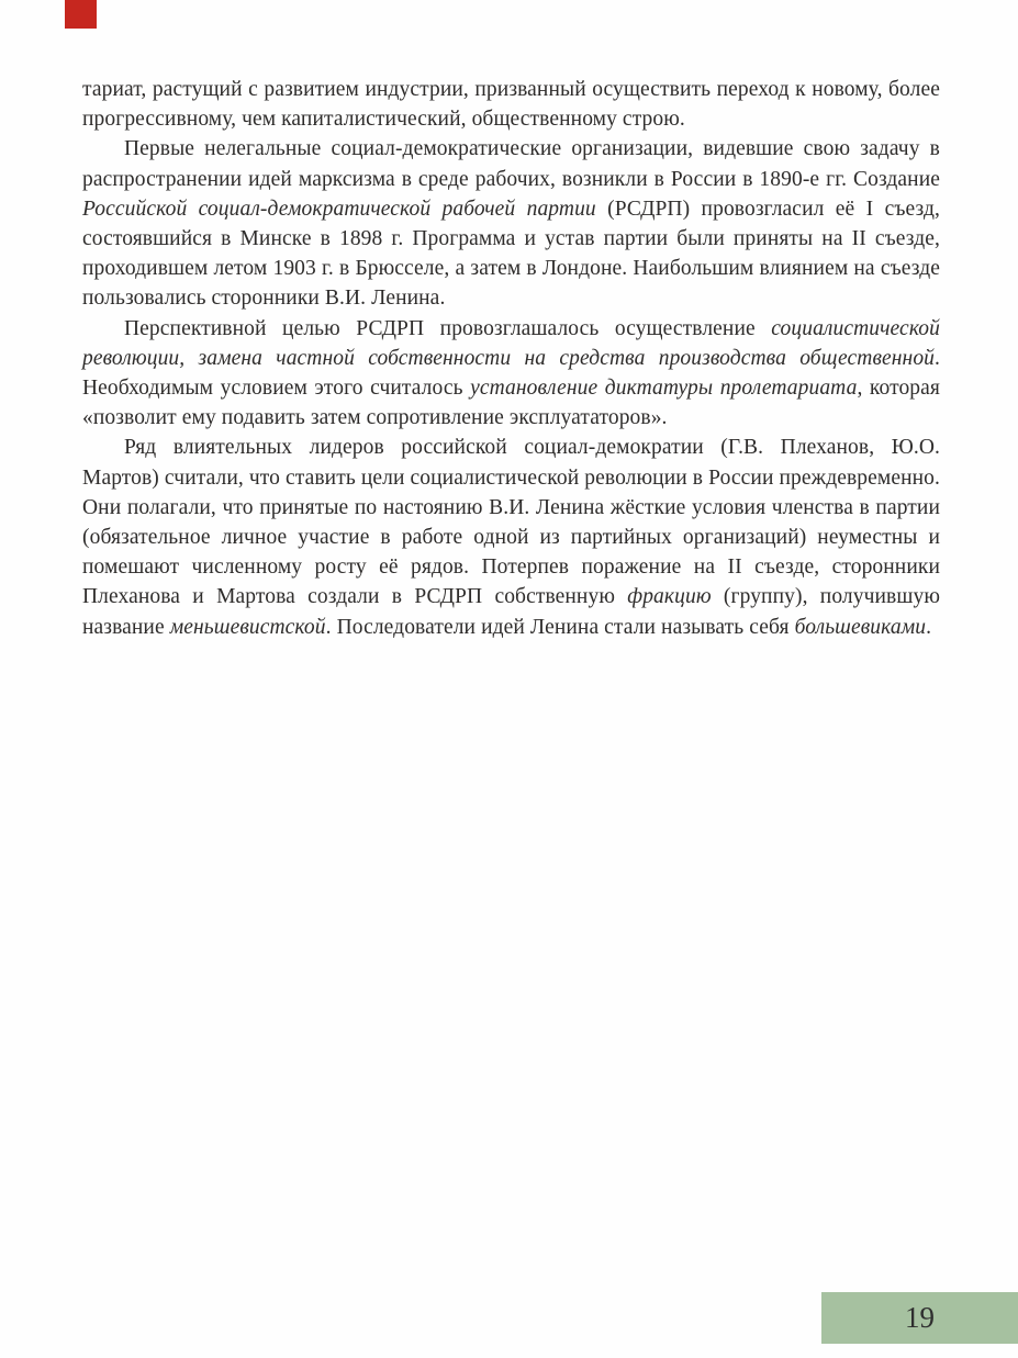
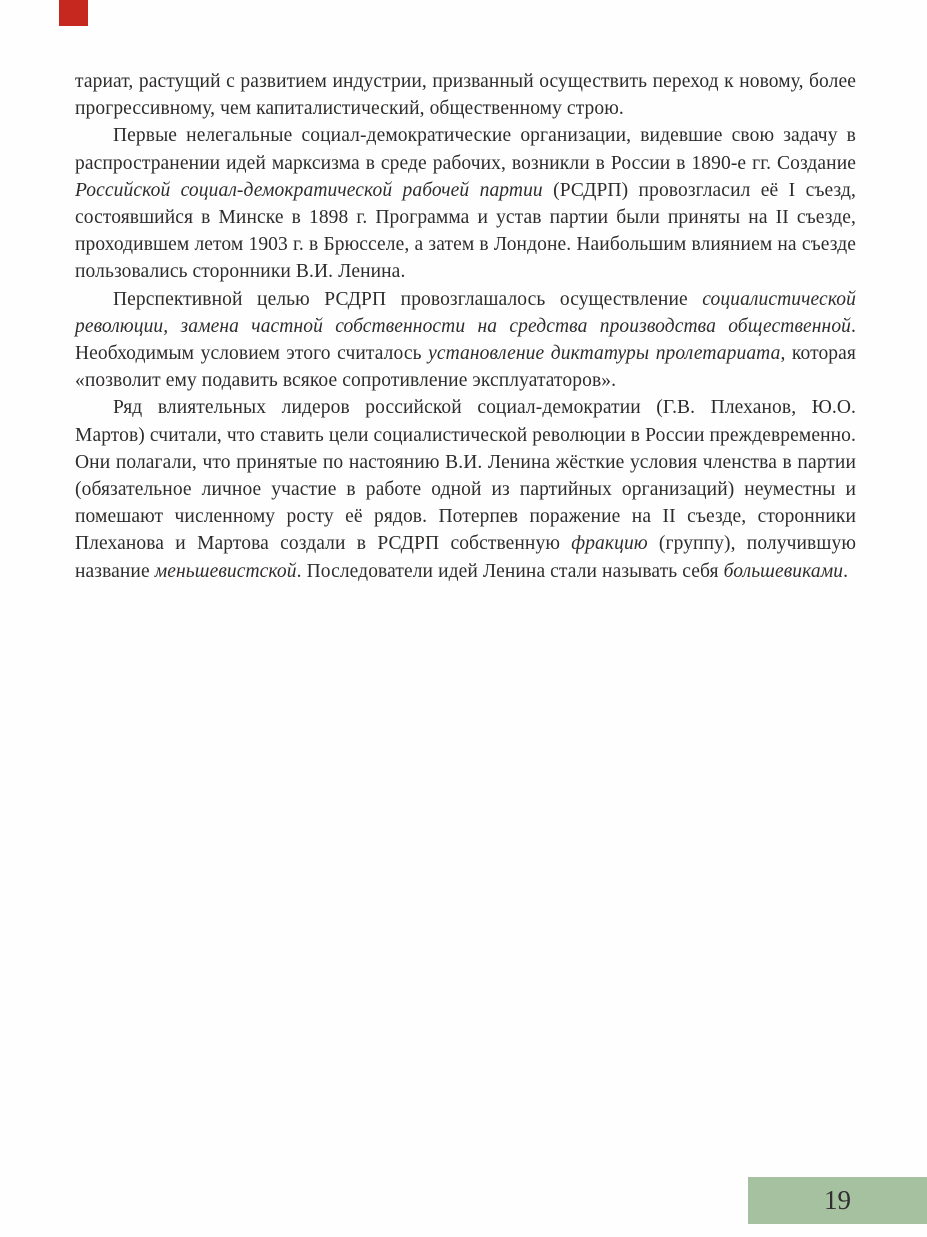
  тариат, растущий с развитием индустрии, призванный осуществить переход к новому, более прогрессивному, чем капиталистический, общественному строю.
  Первые нелегальные социал-демократические организации, видевшие свою задачу в распространении идей марксизма в среде рабочих, возникли в России в 1890-е гг. Создание Российской социал-демократической рабочей партии (РСДРП) провозгласил её I съезд, состоявшийся в Минске в 1898 г. Программа и устав партии были приняты на II съезде, проходившем летом 1903 г. в Брюсселе, а затем в Лондоне. Наибольшим влиянием на съезде пользовались сторонники В.И. Ленина.
- Перспективной целью РСДРП провозглашалось осуществление социалистической революции, замена частной собственности на средства производства общественной. Необходимым условием этого считалось установление диктатуры пролетариата, которая «позволит ему подавить затем сопротивление эксплуататоров».
+ Перспективной целью РСДРП провозглашалось осуществление социалистической революции, замена частной собственности на средства производства общественной. Необходимым условием этого считалось установление диктатуры пролетариата, которая «позволит ему подавить всякое сопротивление эксплуататоров».
  Ряд влиятельных лидеров российской социал-демократии (Г.В. Плеханов, Ю.О. Мартов) считали, что ставить цели социалистической революции в России преждевременно. Они полагали, что принятые по настоянию В.И. Ленина жёсткие условия членства в партии (обязательное личное участие в работе одной из партийных организаций) неуместны и помешают численному росту её рядов. Потерпев поражение на II съезде, сторонники Плеханова и Мартова создали в РСДРП собственную фракцию (группу), получившую название меньшевистской. Последователи идей Ленина стали называть себя большевиками.
  19
